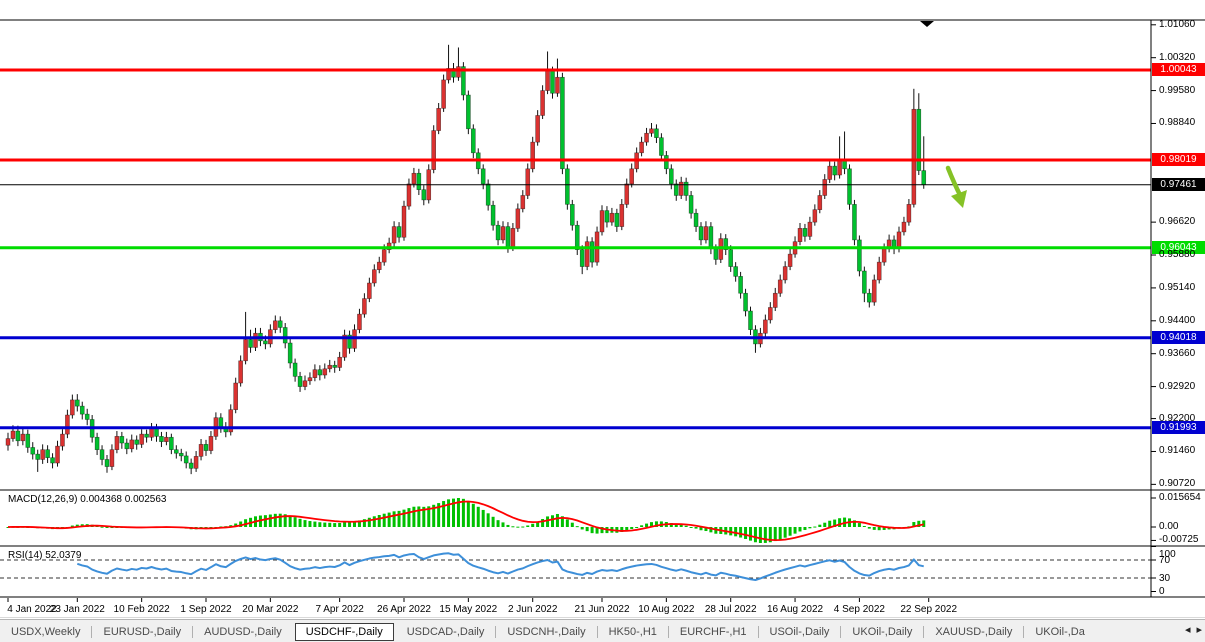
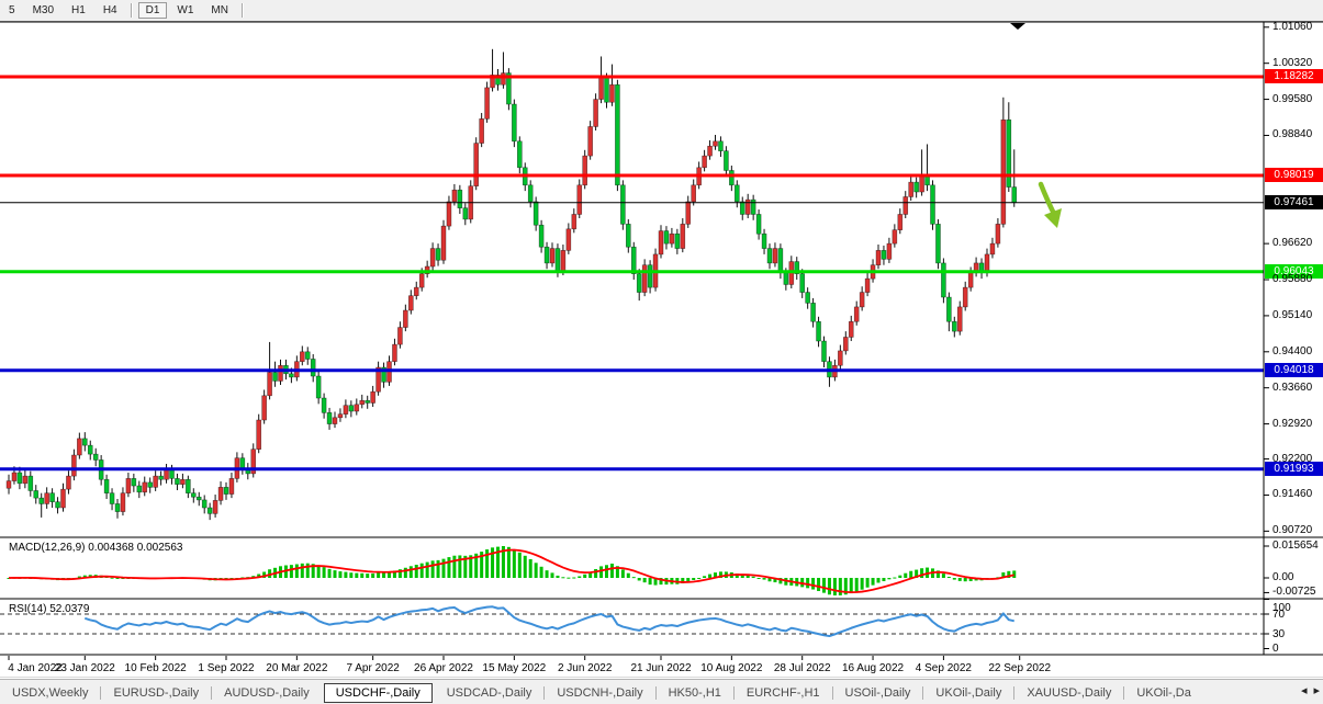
+ 5
+ M30
+ H1
+ H4
+ D1
+ W1
+ MN
  MACD(12,26,9) 0.004368 0.002563
  RSI(14) 52.0379
- 1.00043
+ 1.18282
  0.98019
  0.97461
  0.96043
  0.94018
  0.91993
  1.01060
  1.00320
  0.99580
  0.98840
  0.96620
  0.95880
  0.95140
  0.94400
  0.93660
  0.92920
  0.92200
  0.91460
  0.90720
  0.015654
  0.00
  -0.00725
  100
  70
  30
  0
  4 Jan 2022
  23 Jan 2022
  10 Feb 2022
  1 Sep 2022
  20 Mar 2022
  7 Apr 2022
  26 Apr 2022
  15 May 2022
  2 Jun 2022
  21 Jun 2022
  10 Aug 2022
  28 Jul 2022
  16 Aug 2022
  4 Sep 2022
  22 Sep 2022
  USDX,Weekly
  EURUSD-,Daily
  AUDUSD-,Daily
  USDCHF-,Daily
  USDCAD-,Daily
  USDCNH-,Daily
  HK50-,H1
  EURCHF-,H1
  USOil-,Daily
  UKOil-,Daily
  XAUUSD-,Daily
  UKOil-,Da
  ◂
  ▸
